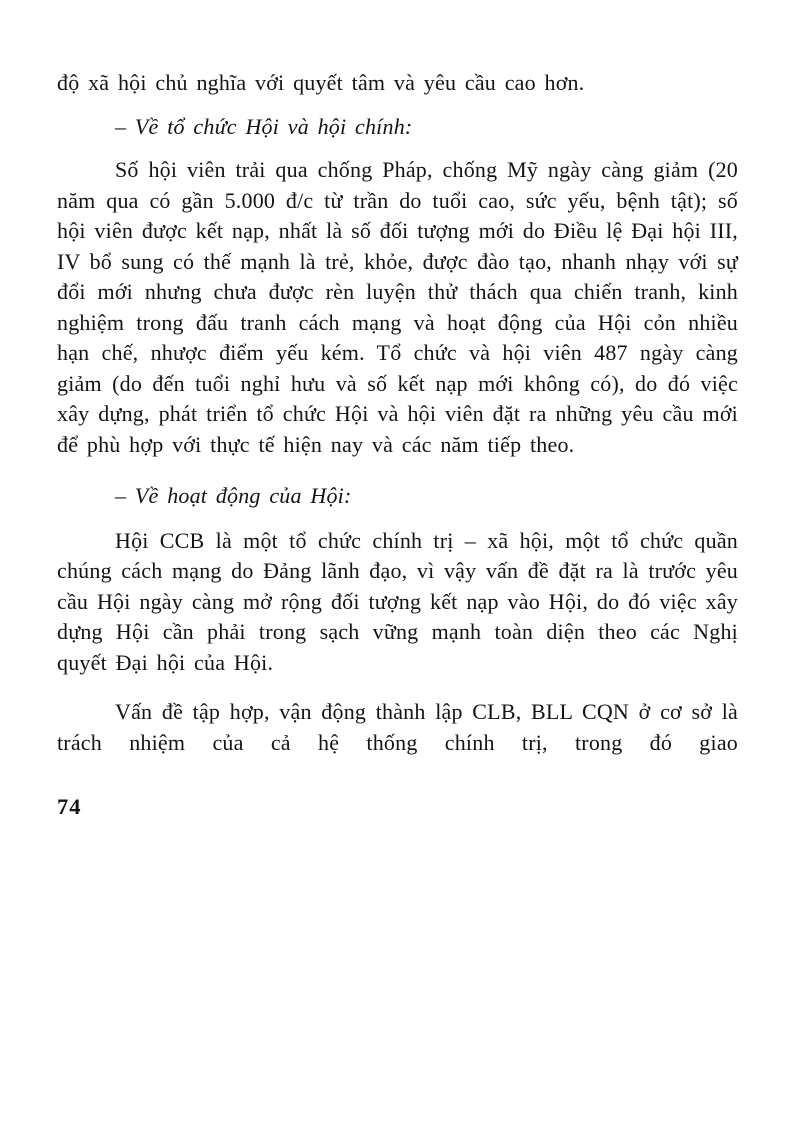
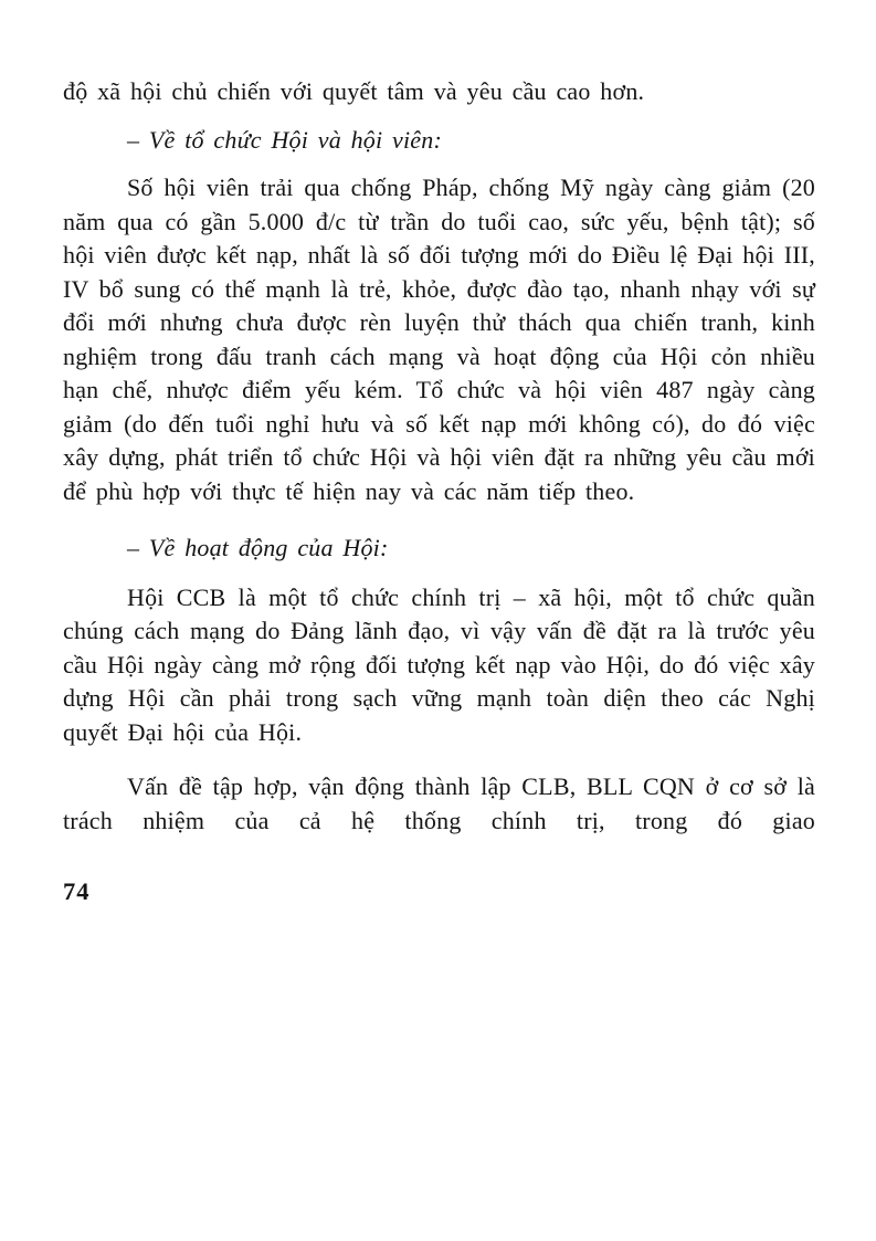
- độ xã hội chủ nghĩa với quyết tâm và yêu cầu cao hơn.
+ độ xã hội chủ chiến với quyết tâm và yêu cầu cao hơn.
- – Về tổ chức Hội và hội chính:
+ – Về tổ chức Hội và hội viên:
  Số hội viên trải qua chống Pháp, chống Mỹ ngày càng giảm (20 năm qua có gần 5.000 đ/c từ trần do tuổi cao, sức yếu, bệnh tật); số hội viên được kết nạp, nhất là số đối tượng mới do Điều lệ Đại hội III, IV bổ sung có thế mạnh là trẻ, khỏe, được đào tạo, nhanh nhạy với sự đổi mới nhưng chưa được rèn luyện thử thách qua chiến tranh, kinh nghiệm trong đấu tranh cách mạng và hoạt động của Hội cỏn nhiều hạn chế, nhược điểm yếu kém. Tổ chức và hội viên 487 ngày càng giảm (do đến tuổi nghỉ hưu và số kết nạp mới không có), do đó việc xây dựng, phát triển tổ chức Hội và hội viên đặt ra những yêu cầu mới để phù hợp với thực tế hiện nay và các năm tiếp theo.
  – Về hoạt động của Hội:
  Hội CCB là một tổ chức chính trị – xã hội, một tổ chức quần chúng cách mạng do Đảng lãnh đạo, vì vậy vấn đề đặt ra là trước yêu cầu Hội ngày càng mở rộng đối tượng kết nạp vào Hội, do đó việc xây dựng Hội cần phải trong sạch vững mạnh toàn diện theo các Nghị quyết Đại hội của Hội.
  Vấn đề tập hợp, vận động thành lập CLB, BLL CQN ở cơ sở là trách nhiệm của cả hệ thống chính trị, trong đó giao
  74
